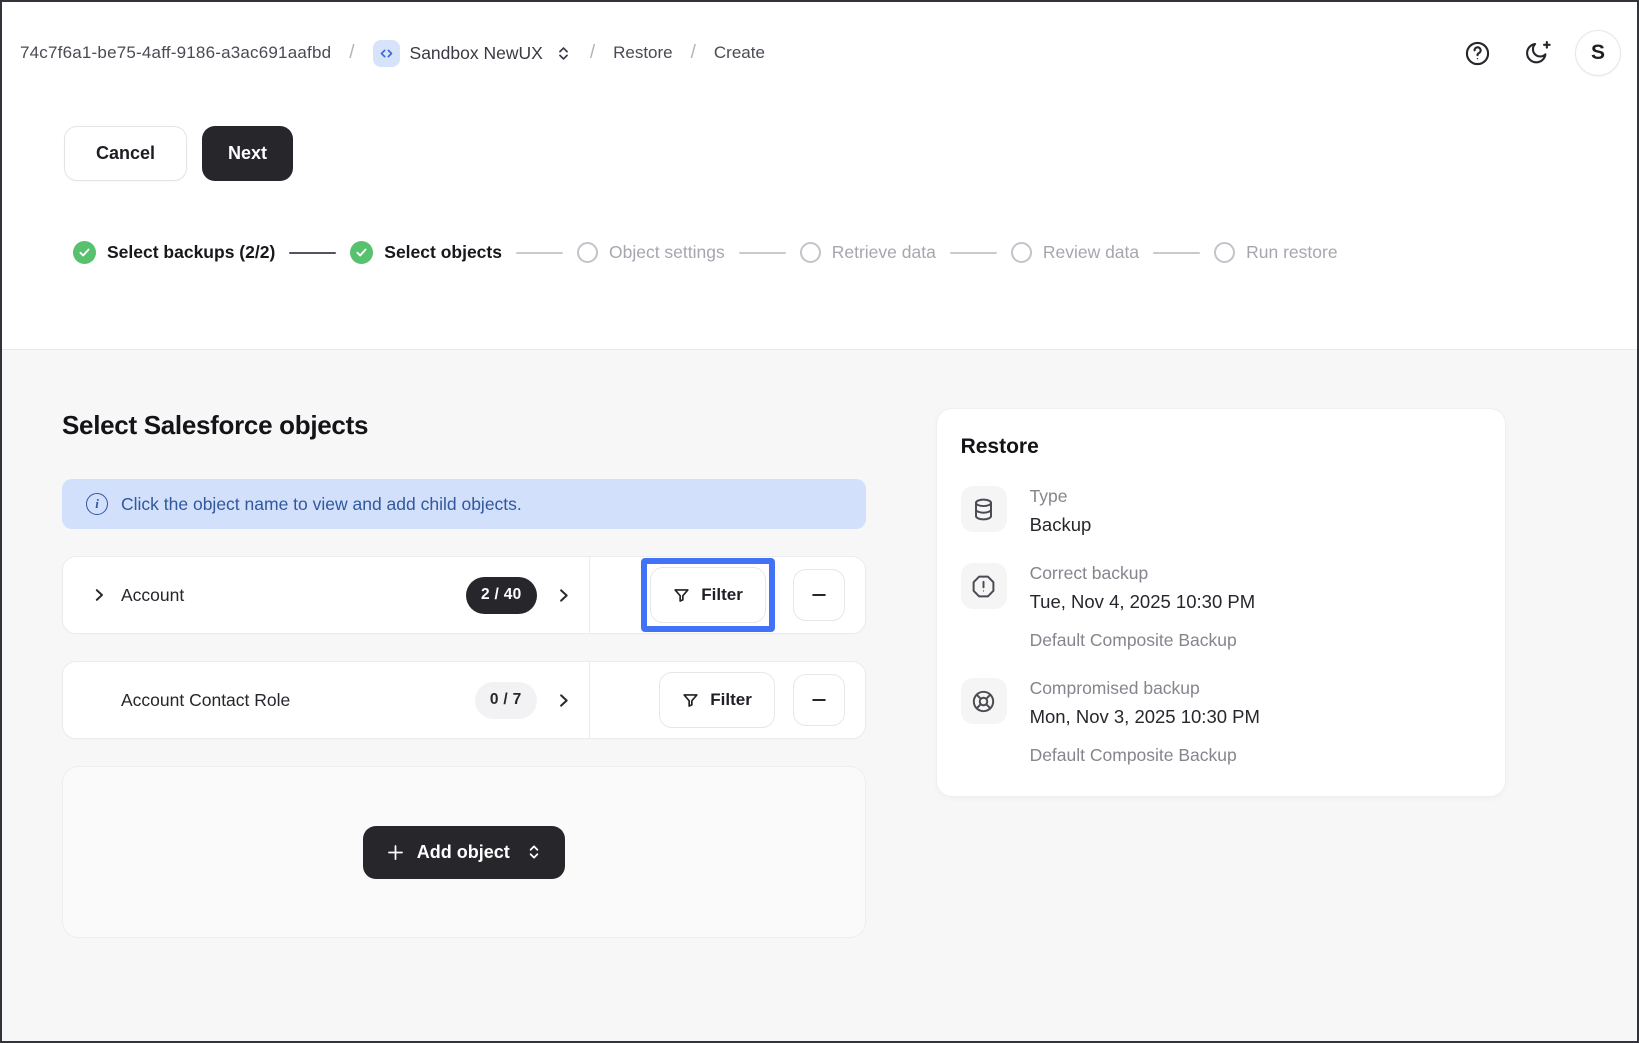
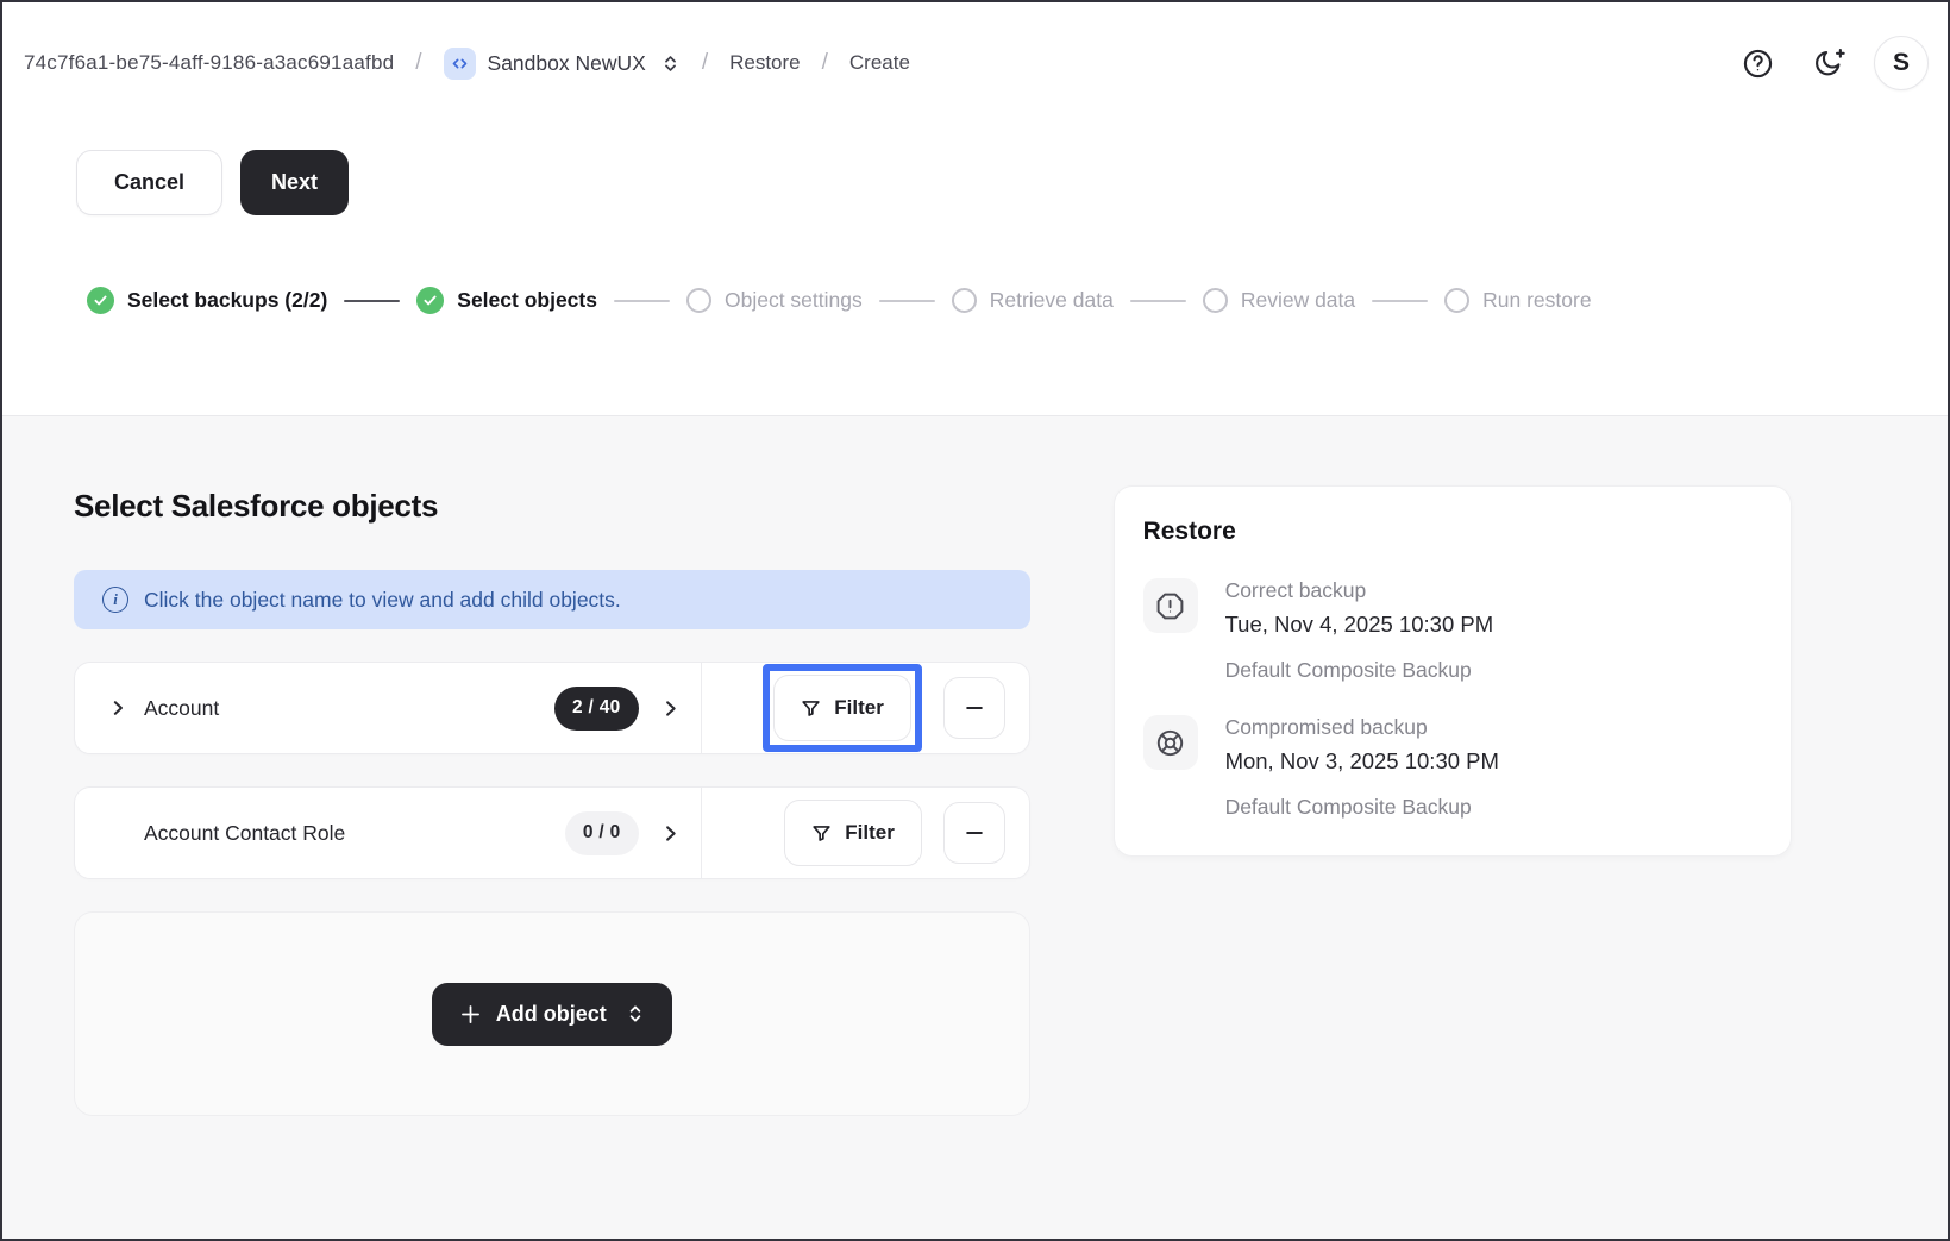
  74c7f6a1-be75-4aff-9186-a3ac691aafbd
  /
  Sandbox NewUX
  /
  Restore
  /
  Create
  S
  Cancel
  Next
  Select backups (2/2)
  Select objects
  Object settings
  Retrieve data
  Review data
  Run restore
  Select Salesforce objects
  i
  Click the object name to view and add child objects.
  Account
  2 / 40
  Filter
  Account Contact Role
- 0 / 7
+ 0 / 0
  Filter
  Add object
  Restore
- Type
- Backup
  Correct backup
  Tue, Nov 4, 2025 10:30 PM
  Default Composite Backup
  Compromised backup
  Mon, Nov 3, 2025 10:30 PM
  Default Composite Backup
